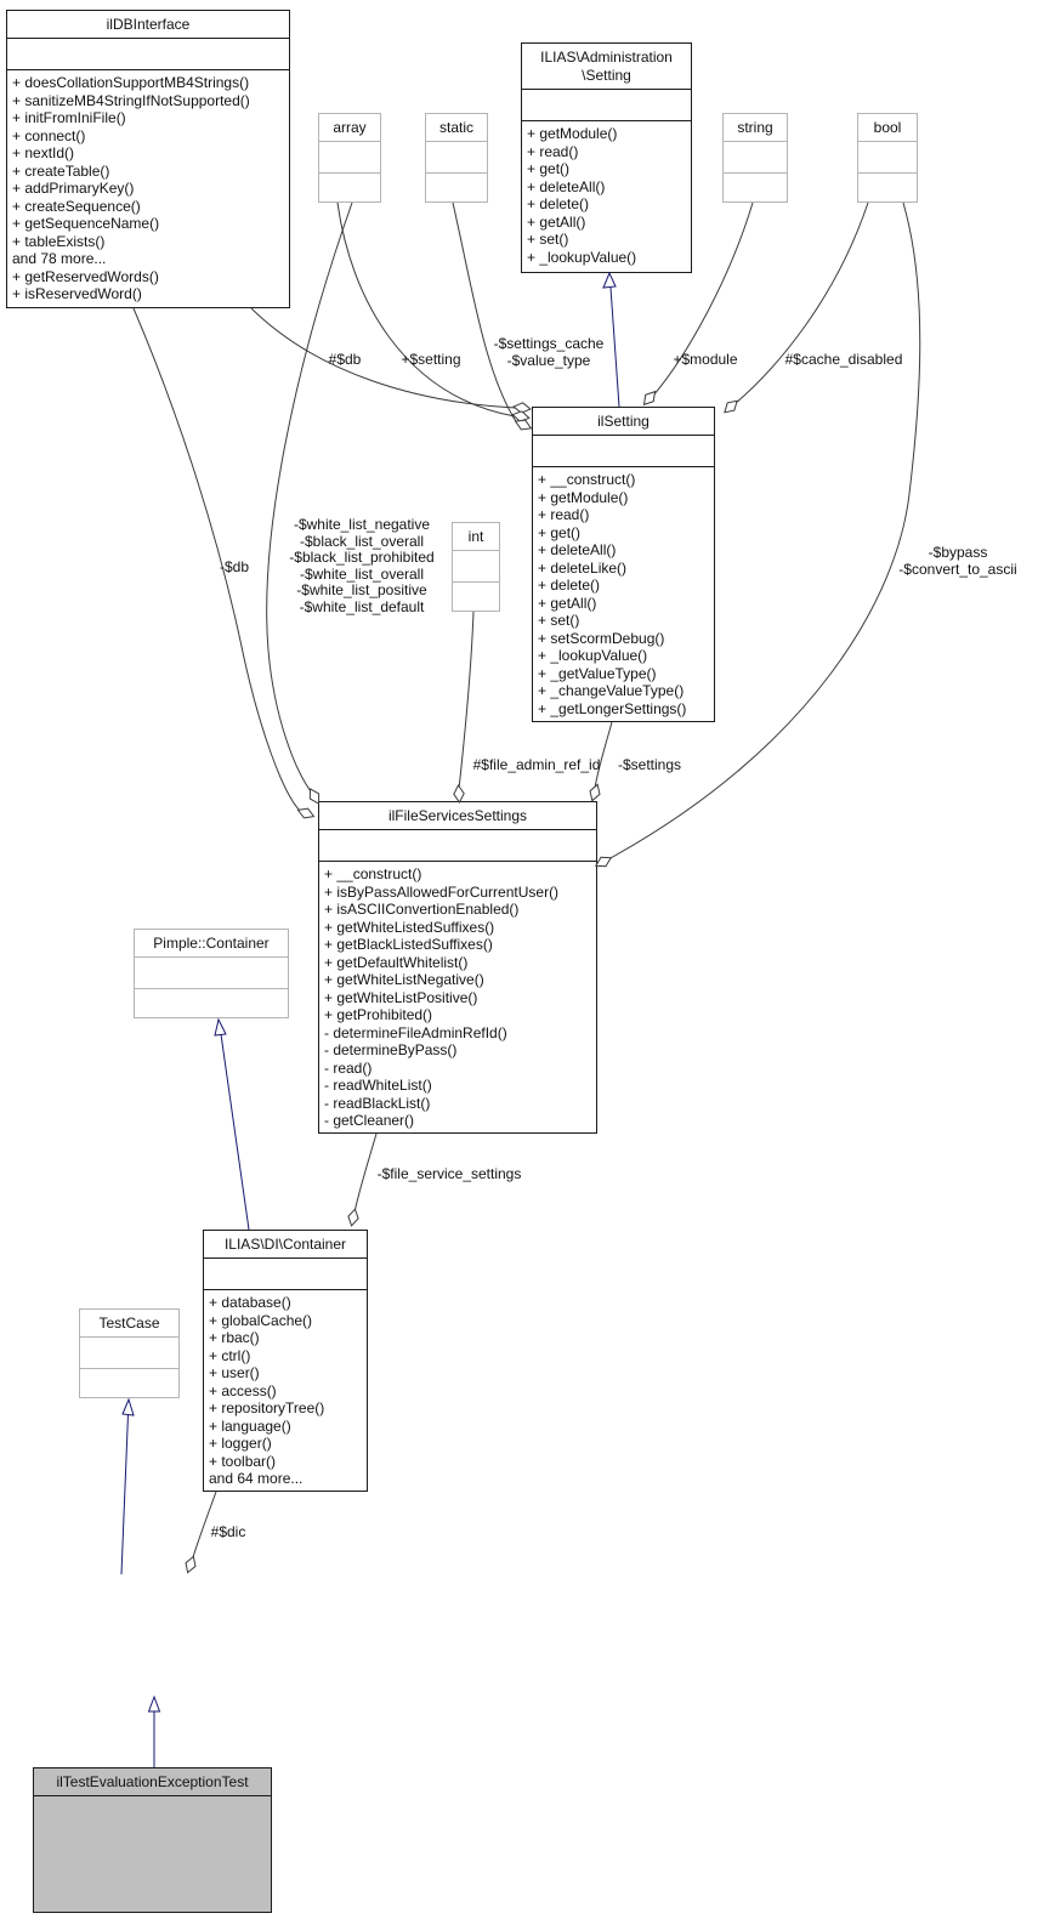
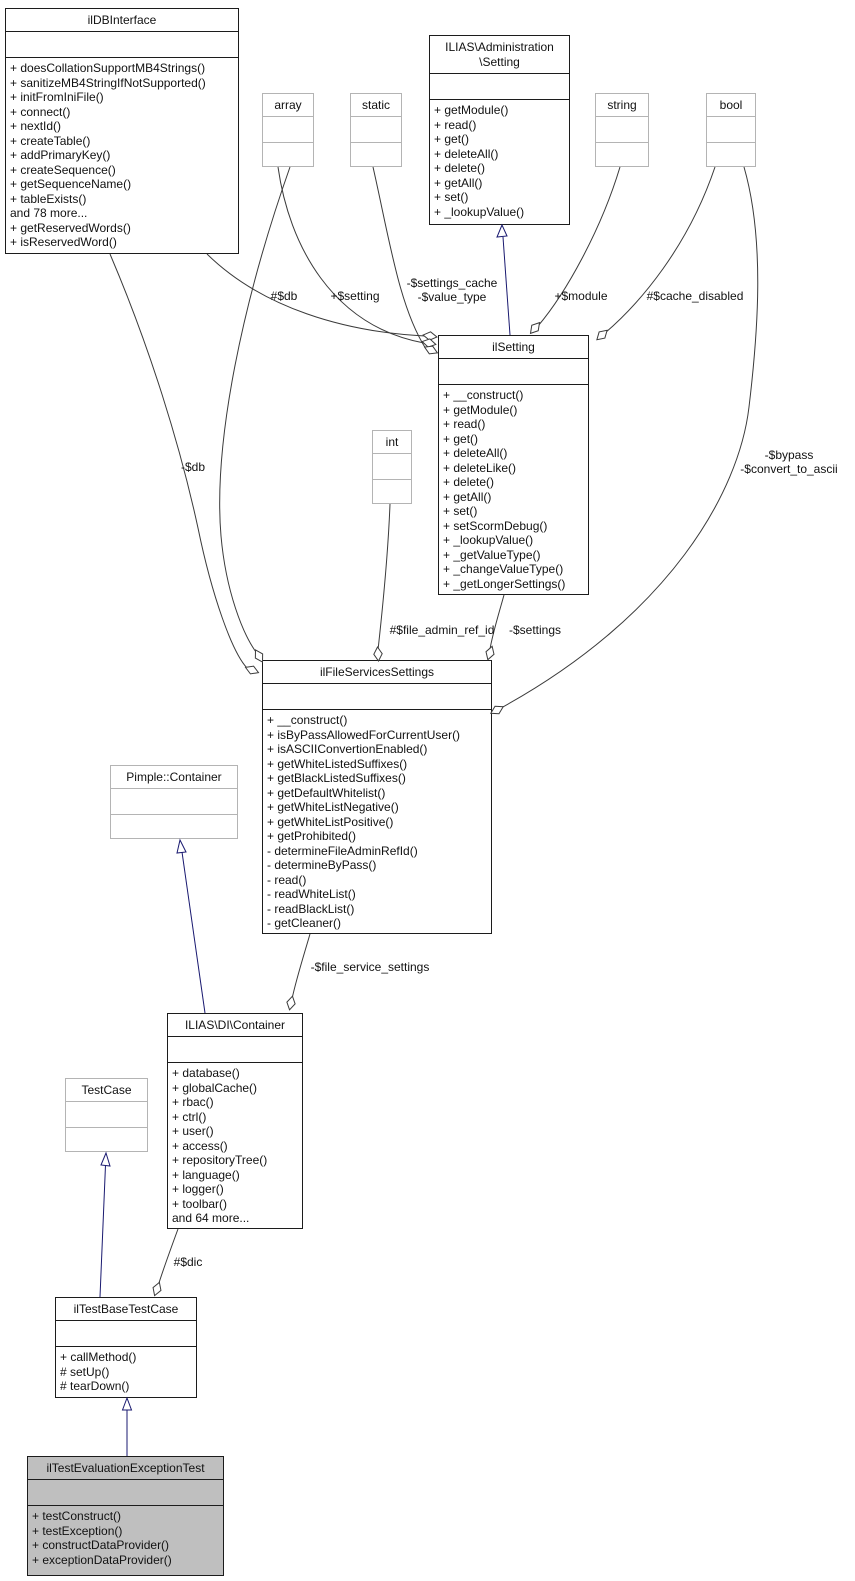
  ilDBInterface
  + doesCollationSupportMB4Strings()
  + sanitizeMB4StringIfNotSupported()
  + initFromIniFile()
  + connect()
  + nextId()
  + createTable()
  + addPrimaryKey()
  + createSequence()
  + getSequenceName()
  + tableExists()
  and 78 more...
  + getReservedWords()
  + isReservedWord()
  ILIAS\Administration
  \Setting
  + getModule()
  + read()
  + get()
  + deleteAll()
  + delete()
  + getAll()
  + set()
  + _lookupValue()
  array
  static
  string
  bool
  ilSetting
  + __construct()
  + getModule()
  + read()
  + get()
  + deleteAll()
  + deleteLike()
  + delete()
  + getAll()
  + set()
  + setScormDebug()
  + _lookupValue()
  + _getValueType()
  + _changeValueType()
  + _getLongerSettings()
  int
  ilFileServicesSettings
  + __construct()
  + isByPassAllowedForCurrentUser()
  + isASCIIConvertionEnabled()
  + getWhiteListedSuffixes()
  + getBlackListedSuffixes()
  + getDefaultWhitelist()
  + getWhiteListNegative()
  + getWhiteListPositive()
  + getProhibited()
  - determineFileAdminRefId()
  - determineByPass()
  - read()
  - readWhiteList()
  - readBlackList()
  - getCleaner()
  Pimple::Container
  ILIAS\DI\Container
  + database()
  + globalCache()
  + rbac()
  + ctrl()
  + user()
  + access()
  + repositoryTree()
  + language()
  + logger()
  + toolbar()
  and 64 more...
  TestCase
+ ilTestBaseTestCase
+ + callMethod()
+ # setUp()
+ # tearDown()
  ilTestEvaluationExceptionTest
+ + testConstruct()
+ + testException()
+ + constructDataProvider()
+ + exceptionDataProvider()
  #$db
  +$setting
  -$settings_cache
  -$value_type
  +$module
  #$cache_disabled
  -$db
- -$white_list_negative
- -$black_list_overall
- -$black_list_prohibited
- -$white_list_overall
- -$white_list_positive
- -$white_list_default
  #$file_admin_ref_id
  -$settings
  -$bypass
  -$convert_to_ascii
  -$file_service_settings
  #$dic
